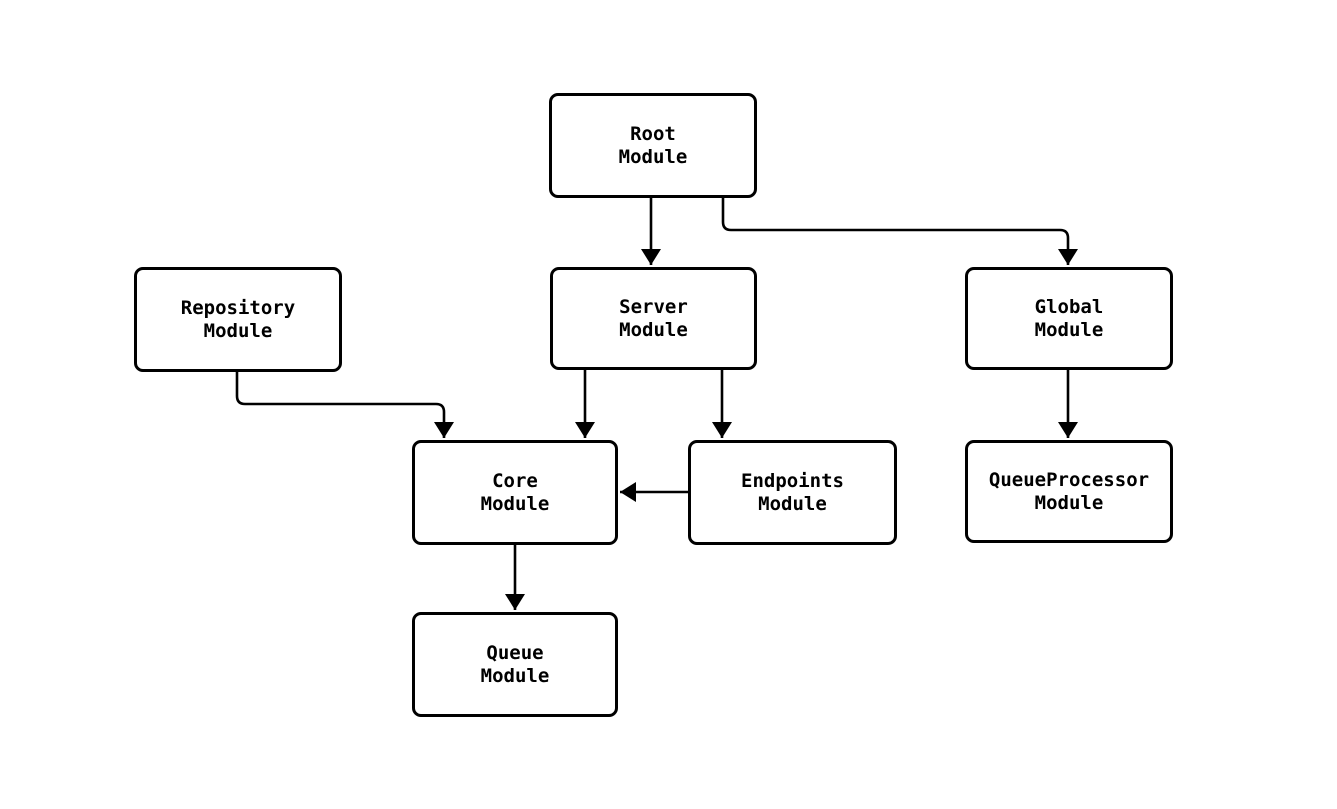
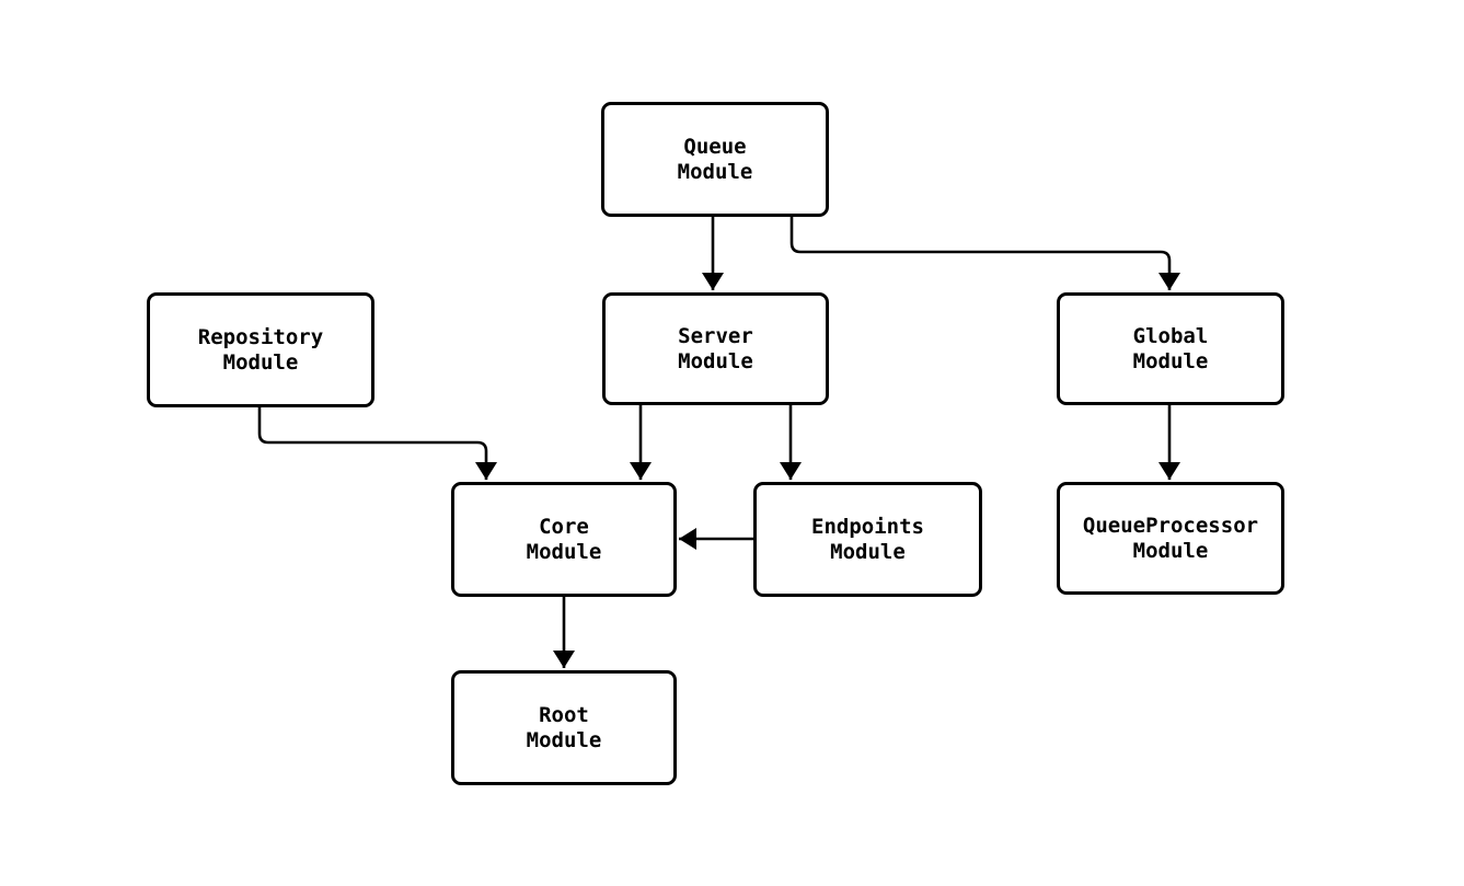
- Root
+ Queue
  Module
  Repository
  Module
  Server
  Module
  Global
  Module
  Core
  Module
  Endpoints
  Module
  QueueProcessor
  Module
- Queue
+ Root
  Module
